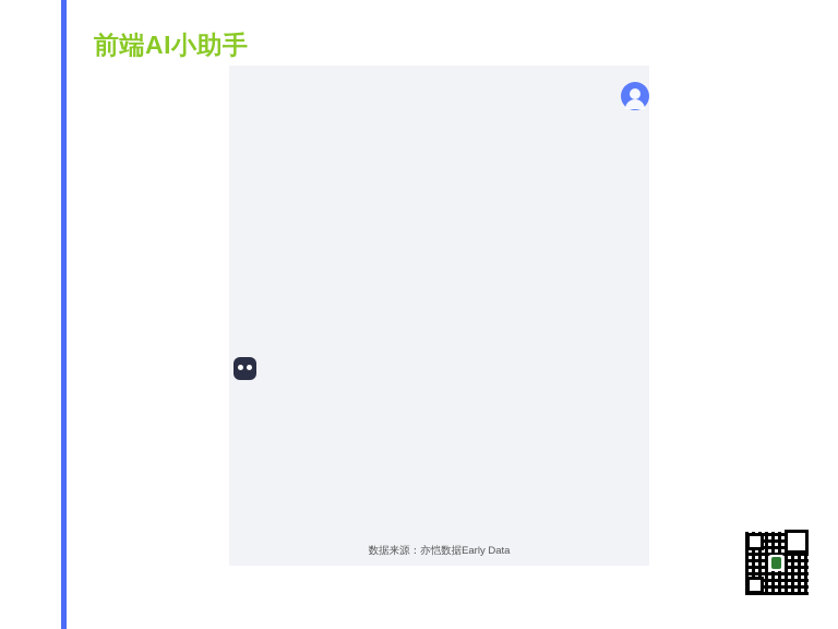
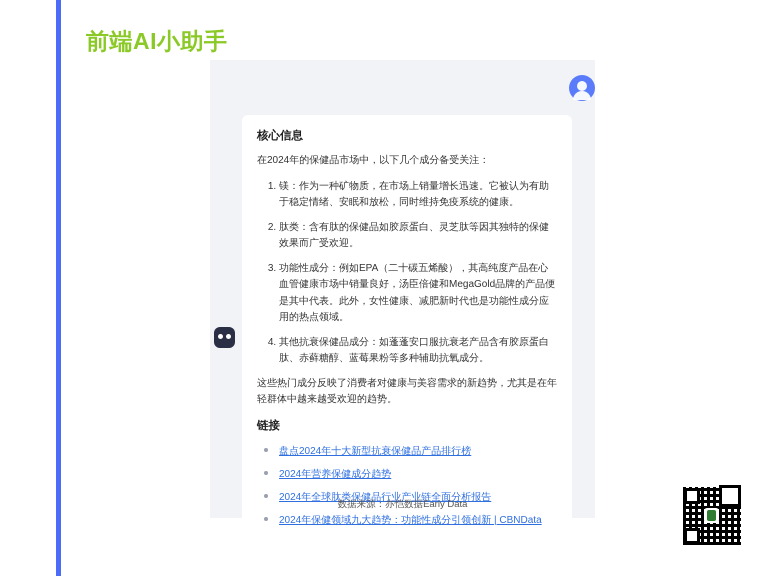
  前端AI小助手
+ 核心信息
+ 在2024年的保健品市场中，以下几个成分备受关注：
+ 镁：作为一种矿物质，在市场上销量增长迅速。它被认为有助于稳定情绪、安眠和放松，同时维持免疫系统的健康。
+ 肽类：含有肽的保健品如胶原蛋白、灵芝肽等因其独特的保健效果而广受欢迎。
+ 功能性成分：例如EPA（二十碳五烯酸），其高纯度产品在心血管健康市场中销量良好，汤臣倍健和MegaGold品牌的产品便是其中代表。此外，女性健康、减肥新时代也是功能性成分应用的热点领域。
+ 其他抗衰保健品成分：如蓬蓬安口服抗衰老产品含有胶原蛋白肽、赤藓糖醇、蓝莓果粉等多种辅助抗氧成分。
+ 这些热门成分反映了消费者对健康与美容需求的新趋势，尤其是在年轻群体中越来越受欢迎的趋势。
+ 链接
+ 盘点2024年十大新型抗衰保健品产品排行榜
+ 2024年营养保健成分趋势
+ 2024年全球肽类保健品行业产业链全面分析报告
+ 2024年保健领域九大趋势：功能性成分引领创新 | CBNData
  数据来源：亦恺数据Early Data
